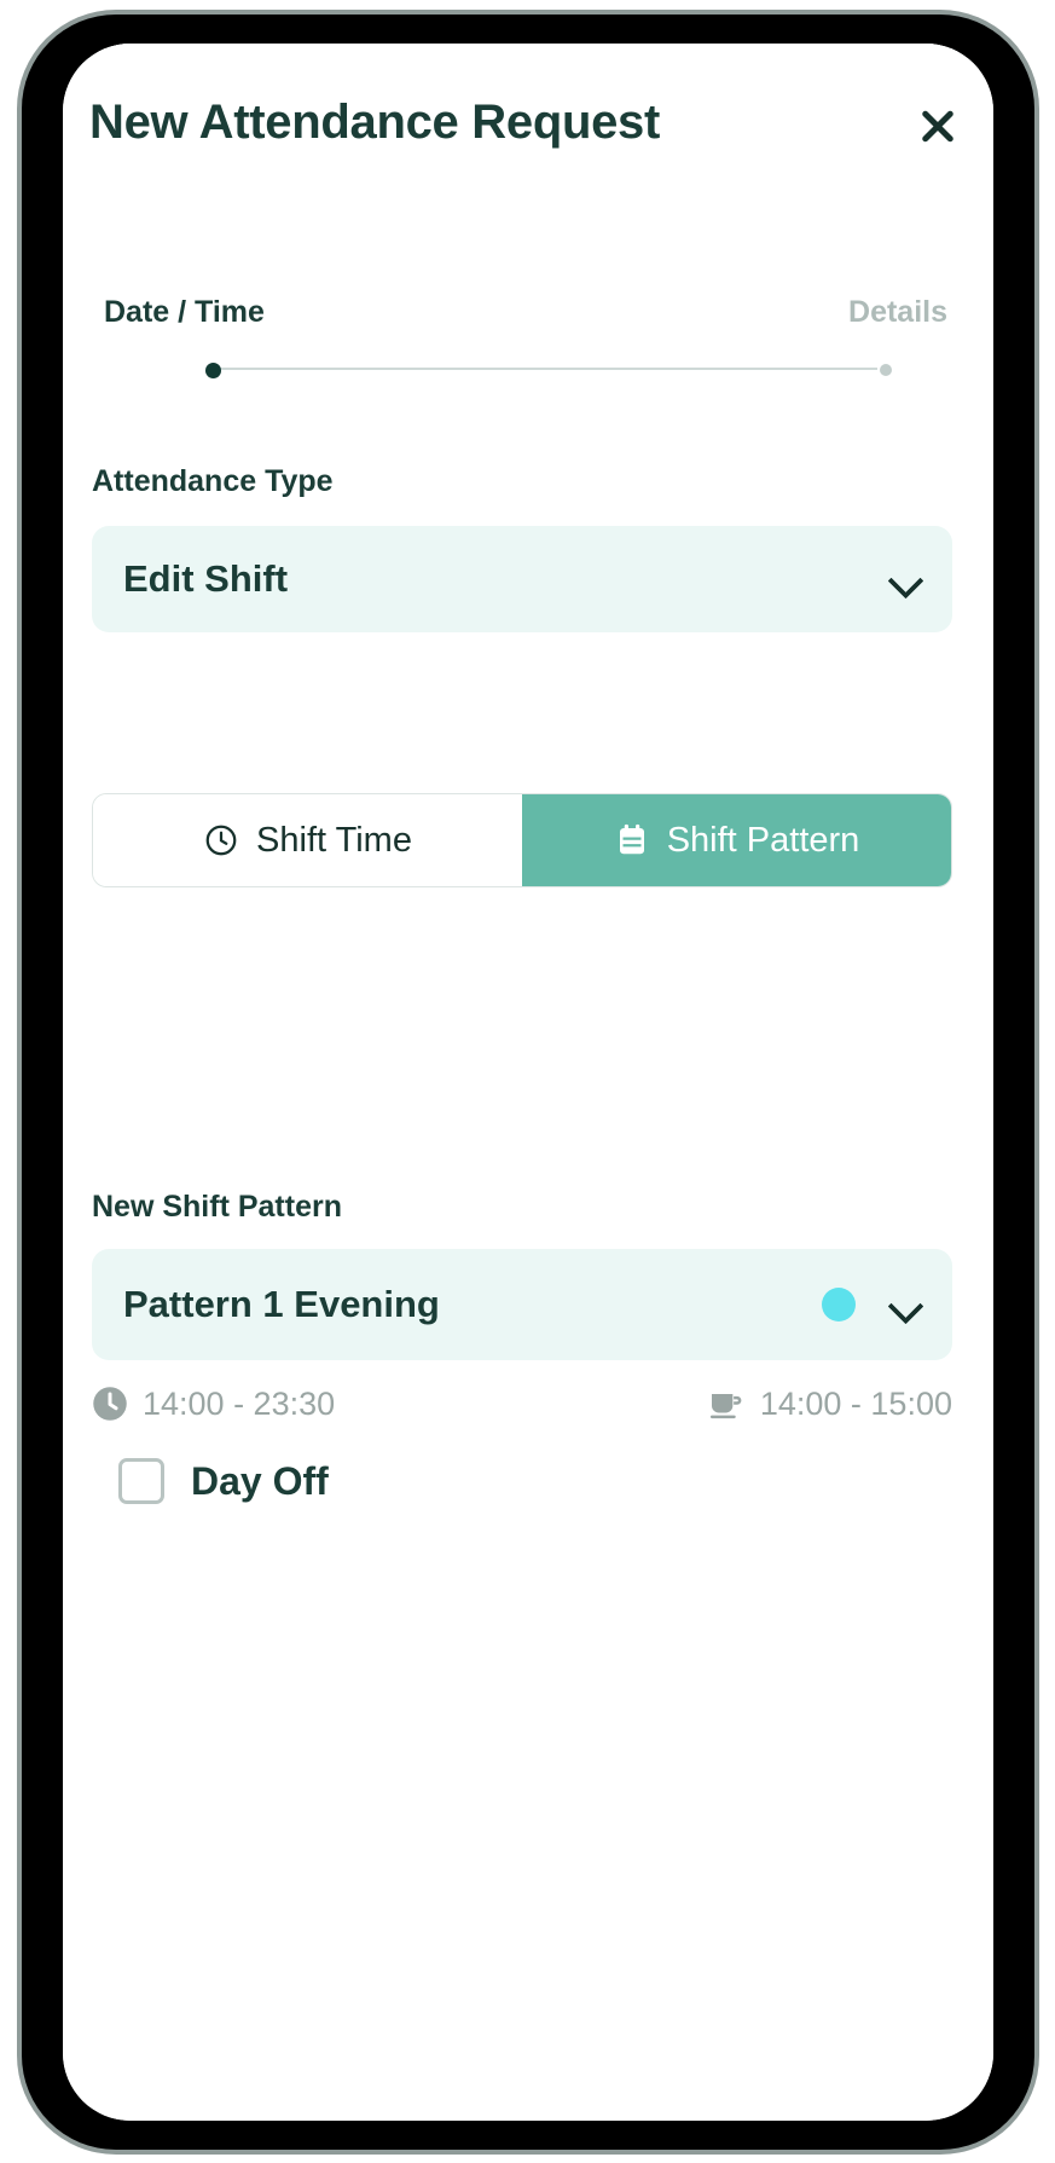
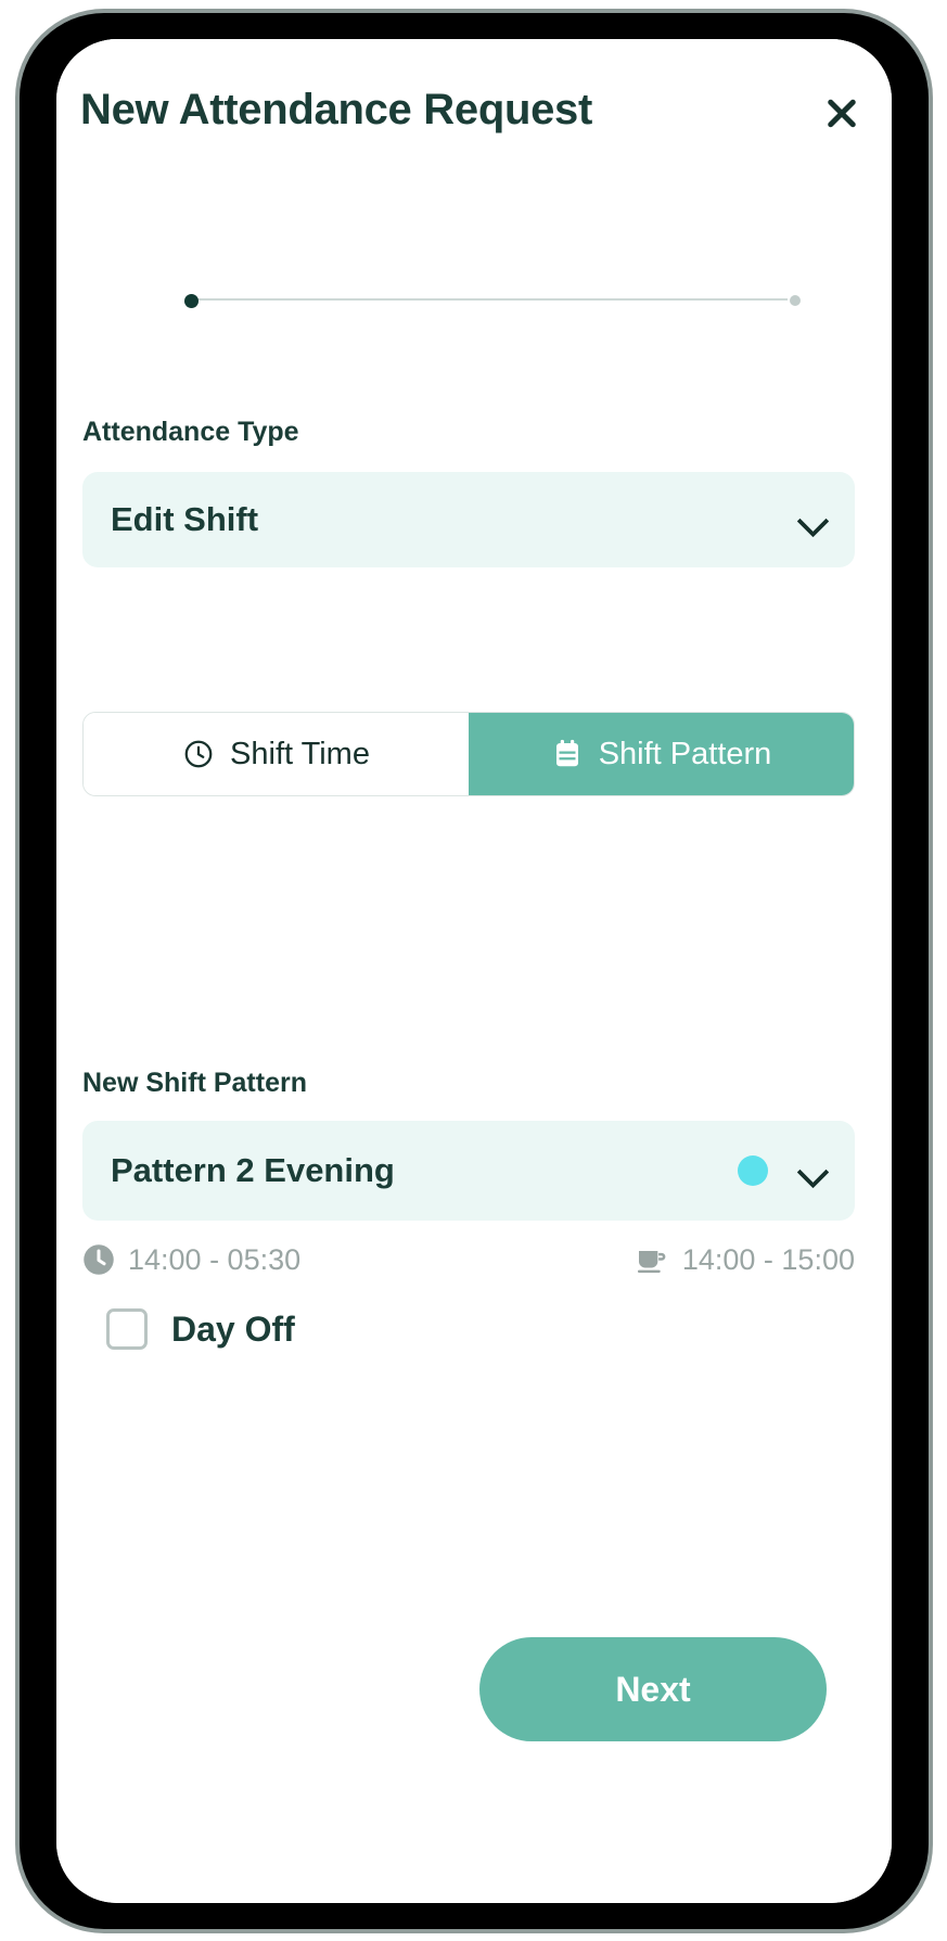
  New Attendance Request
- Date / Time
- Details
  Attendance Type
  Edit Shift
  Shift Time
  Shift Pattern
  New Shift Pattern
- Pattern 1 Evening
+ Pattern 2 Evening
- 14:00 - 23:30
+ 14:00 - 05:30
  14:00 - 15:00
  Day Off
+ Next
